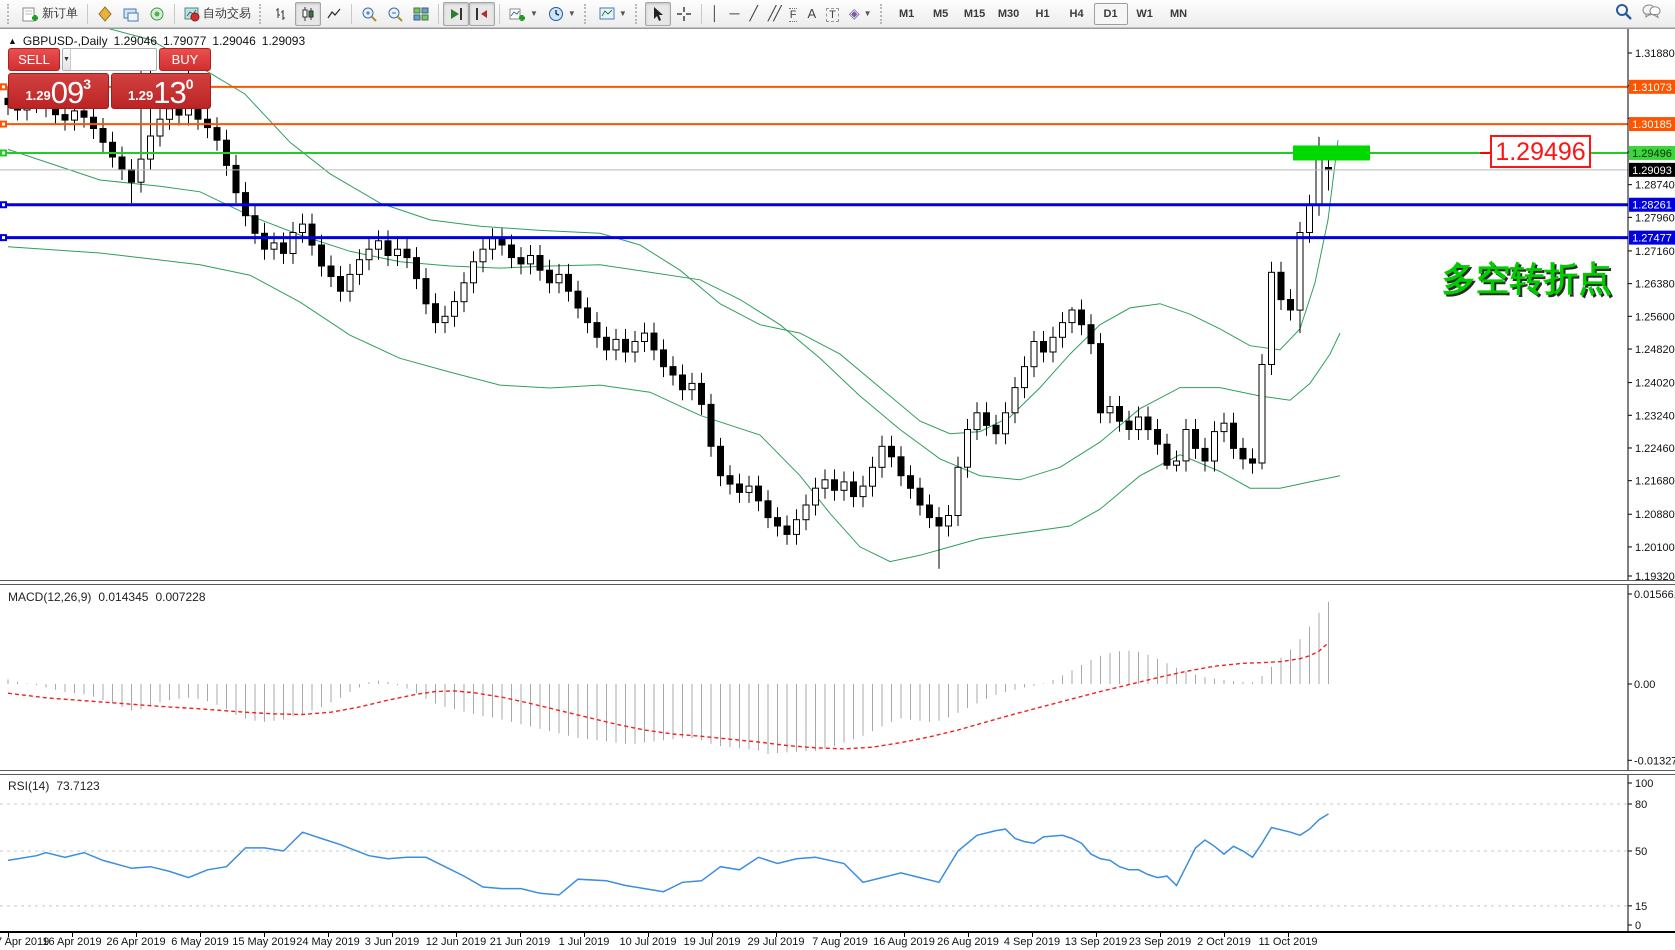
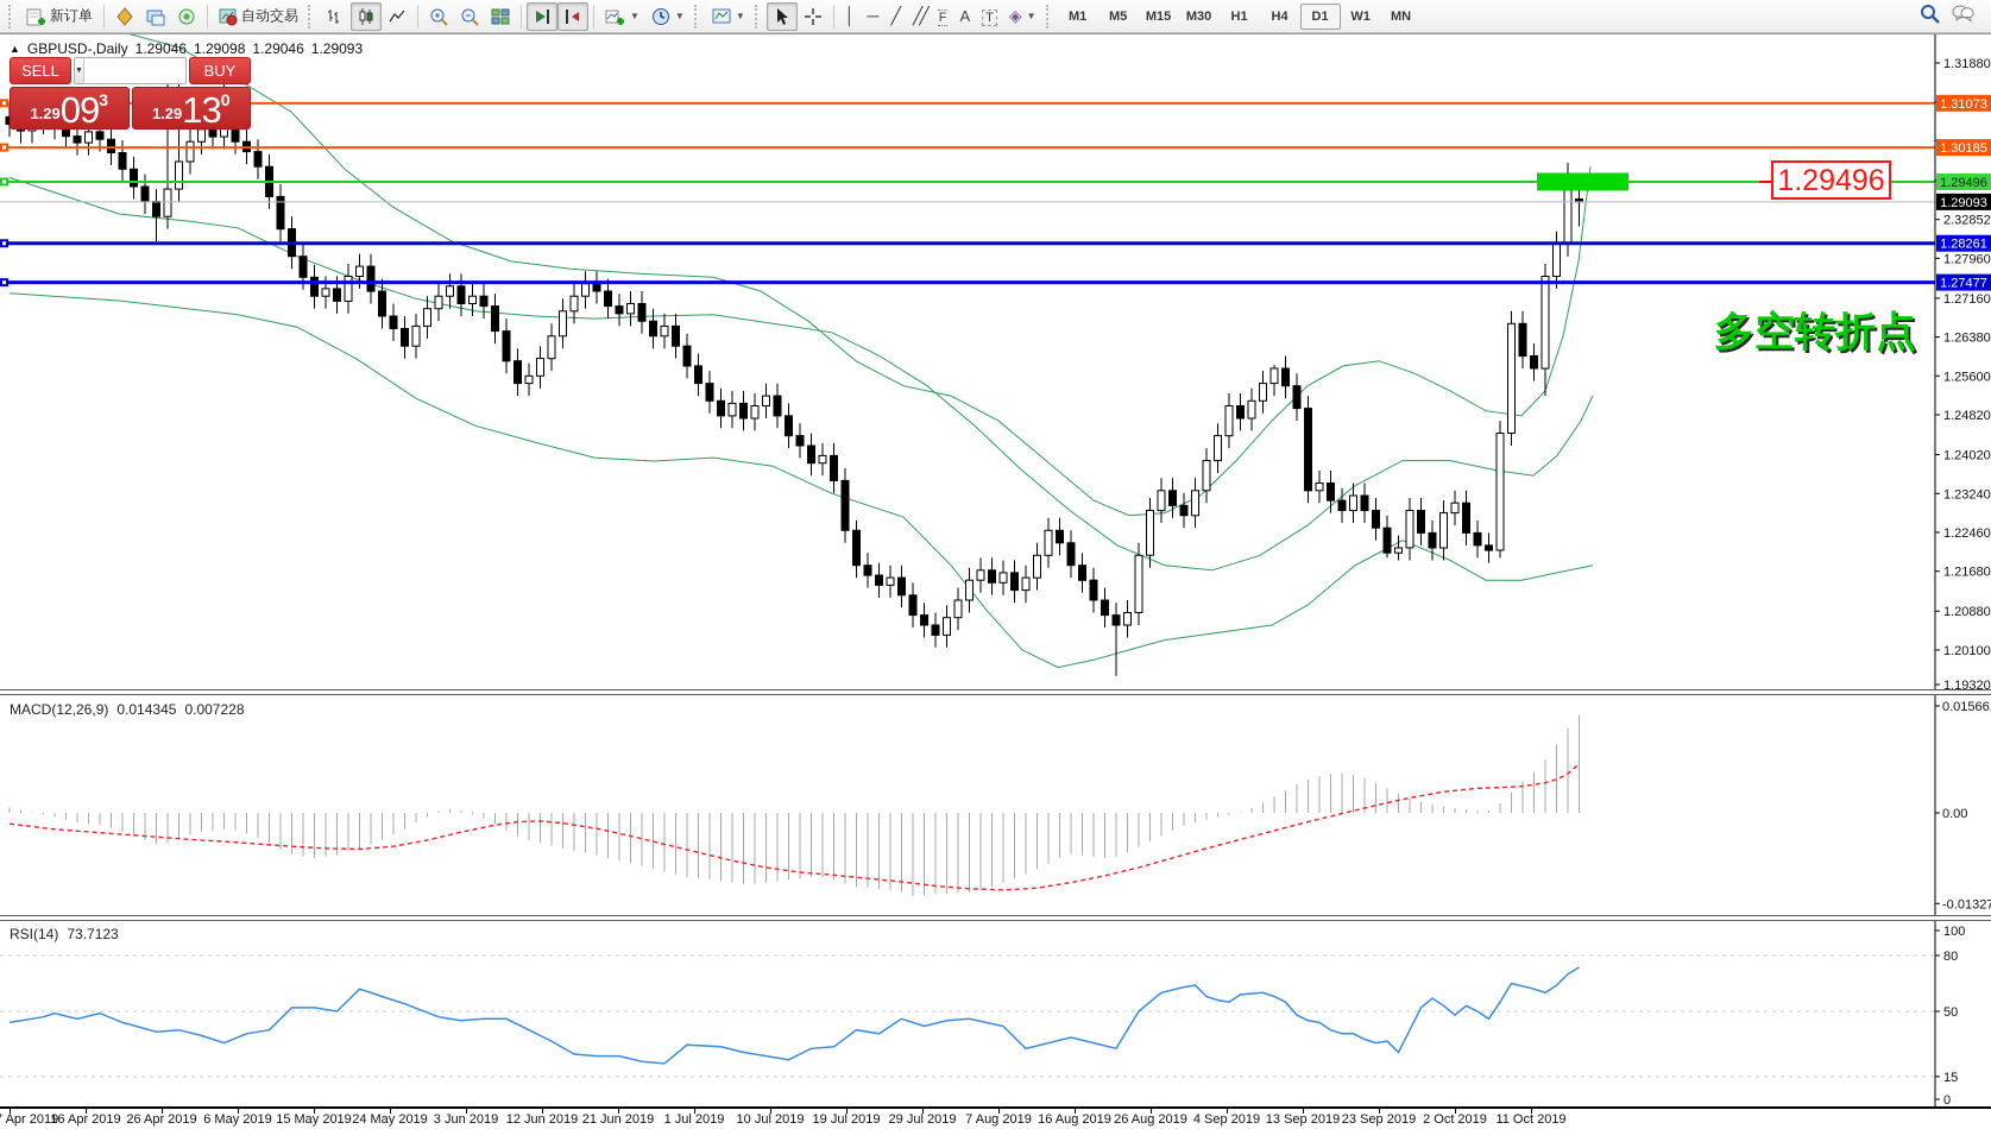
  新订单
  自动交易
  ▼
  ▼
  ▼
  │
  ─
  ╱
  ╱╱
  F
  A
  T
  ◈
  ▼
  M1
  M5
  M15
  M30
  H1
  H4
  D1
  W1
  MN
  ▲
  GBPUSD-,Daily
  1.29046
- 1.79077
+ 1.29098
  1.29046
  1.29093
  SELL
  BUY
  1.29
  09
  3
  1.29
  13
  0
  1.29496
  多空转折点
  1.31880
- 1.28740
+ 2.32852
  1.27960
  1.27160
  1.26380
  1.25600
  1.24820
  1.24020
  1.23240
  1.22460
  1.21680
  1.20880
  1.20100
  1.19320
  1.31073
  1.30185
  1.29496
  1.28261
  1.27477
  1.29093
  MACD(12,26,9)
  0.014345
  0.007228
  0.01566
  0.00
  -0.01327
  RSI(14)
  73.7123
  100
  80
  50
  15
  0
  Apr 2019
  16 Apr 2019
  26 Apr 2019
  6 May 2019
  15 May 2019
  24 May 2019
  3 Jun 2019
  12 Jun 2019
  21 Jun 2019
  1 Jul 2019
  10 Jul 2019
  19 Jul 2019
  29 Jul 2019
  7 Aug 2019
  16 Aug 2019
  26 Aug 2019
  4 Sep 2019
  13 Sep 2019
  23 Sep 2019
  2 Oct 2019
  11 Oct 2019
